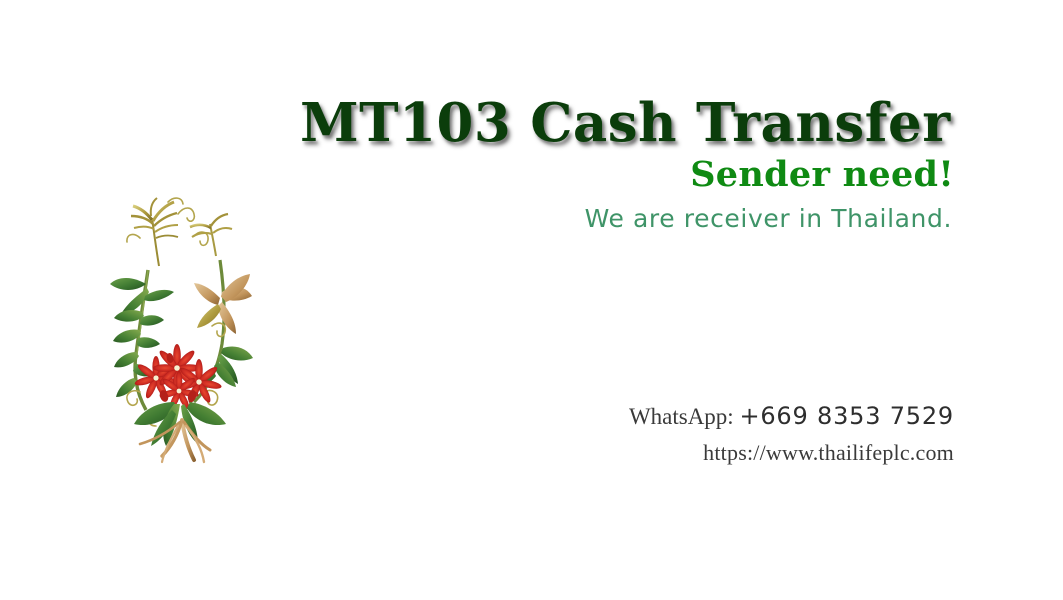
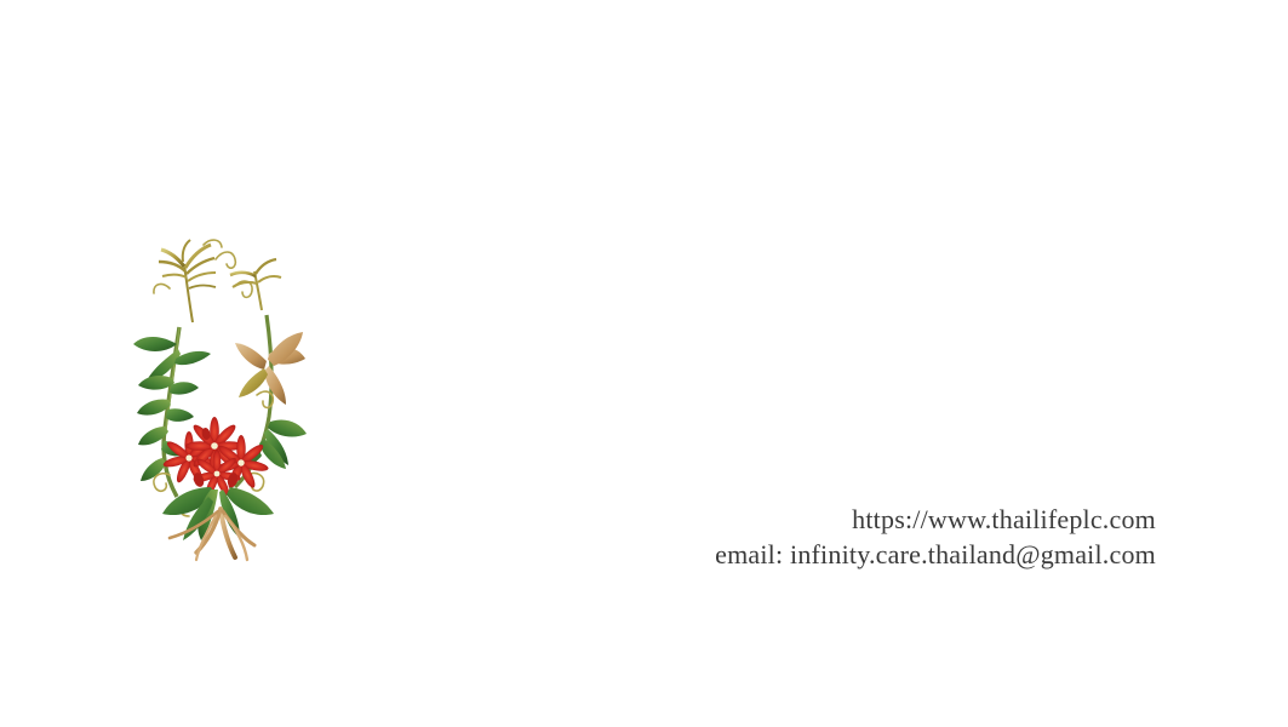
- MT103 Cash Transfer
- Sender need!
- We are receiver in Thailand.
- WhatsApp: +669 8353 7529
  https://www.thailifeplc.com
+ email: infinity.care.thailand@gmail.com
